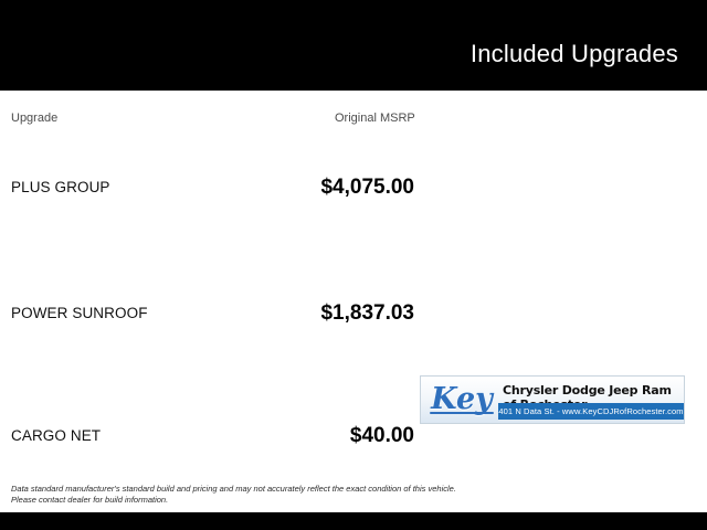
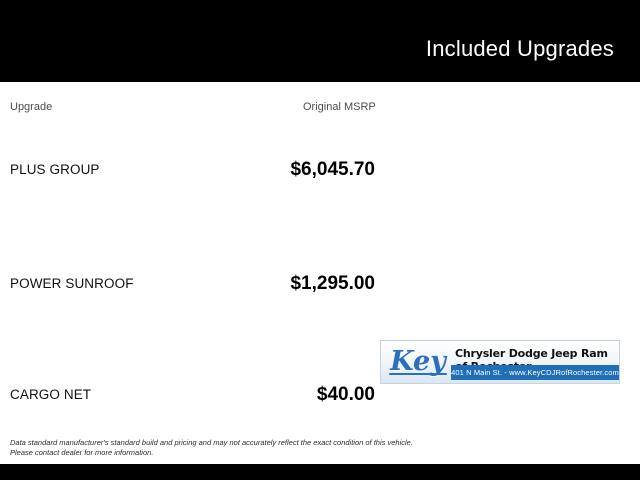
  Included Upgrades
  Upgrade
  Original MSRP
  PLUS GROUP
- $4,075.00
+ $6,045.70
  POWER SUNROOF
- $1,837.03
+ $1,295.00
  CARGO NET
  $40.00
  Key
- 401 N Data St. - www.KeyCDJRofRochester.com
+ 401 N Main St. - www.KeyCDJRofRochester.com
  Data standard manufacturer's standard build and pricing and may not accurately reflect the exact condition of this vehicle.
- Please contact dealer for build information.
+ Please contact dealer for more information.
